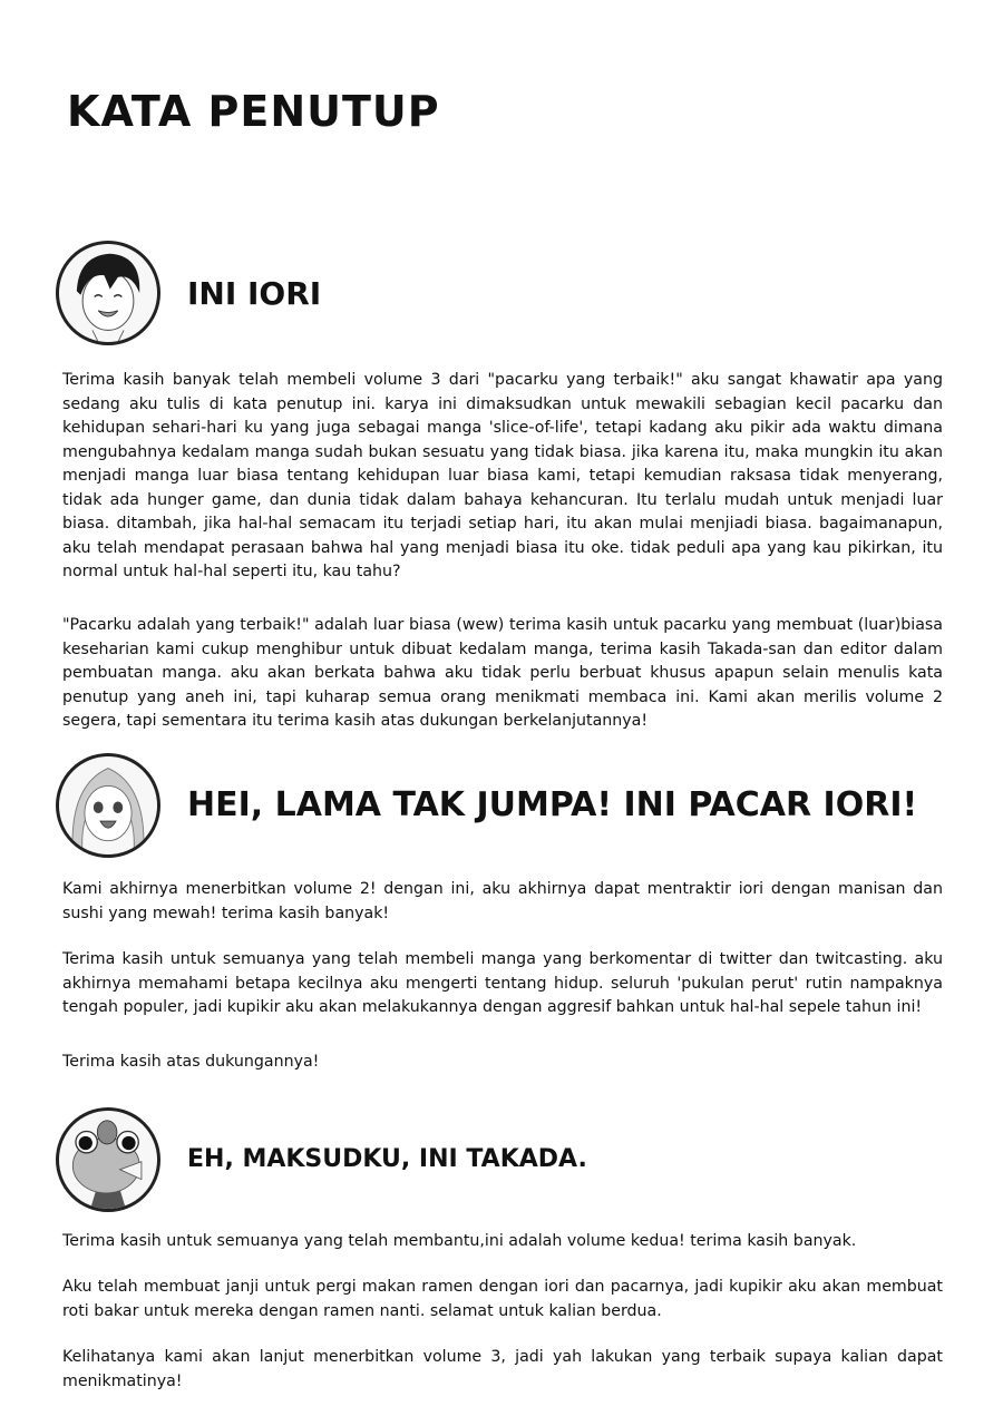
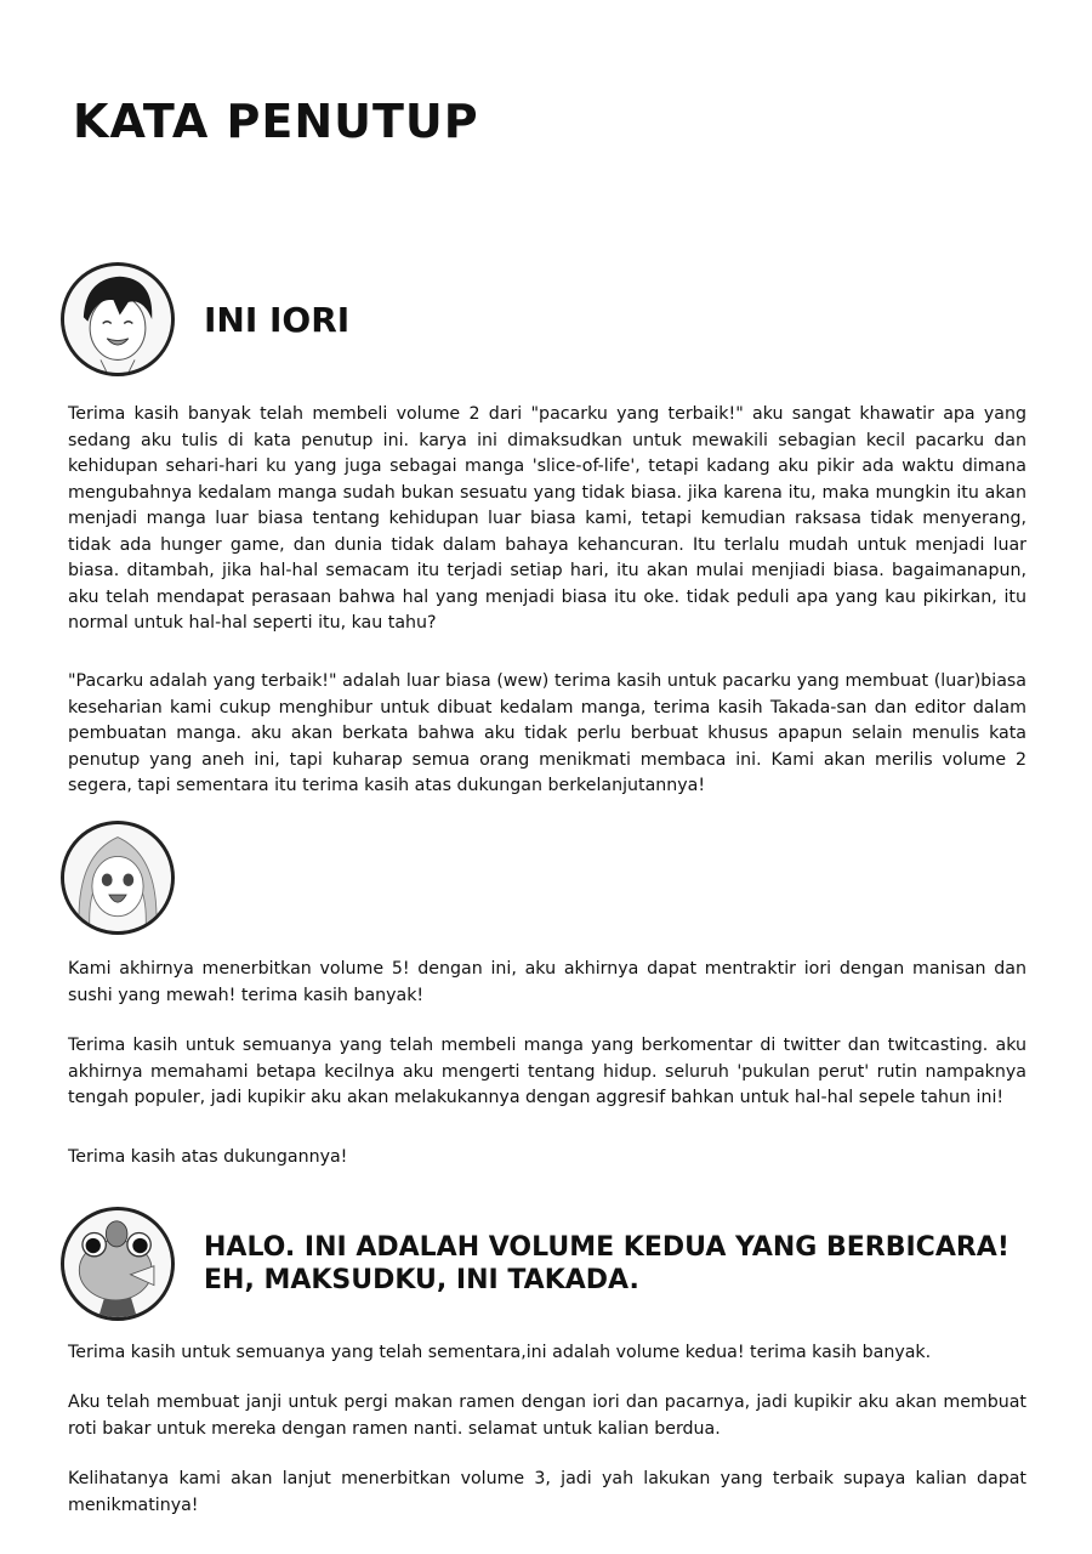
  KATA PENUTUP
  INI IORI
- Terima kasih banyak telah membeli volume 3 dari "pacarku yang terbaik!" aku sangat khawatir apa yang sedang aku tulis di kata penutup ini. karya ini dimaksudkan untuk mewakili sebagian kecil pacarku dan kehidupan sehari-hari ku yang juga sebagai manga 'slice-of-life', tetapi kadang aku pikir ada waktu dimana mengubahnya kedalam manga sudah bukan sesuatu yang tidak biasa. jika karena itu, maka mungkin itu akan menjadi manga luar biasa tentang kehidupan luar biasa kami, tetapi kemudian raksasa tidak menyerang, tidak ada hunger game, dan dunia tidak dalam bahaya kehancuran. Itu terlalu mudah untuk menjadi luar biasa. ditambah, jika hal-hal semacam itu terjadi setiap hari, itu akan mulai menjiadi biasa. bagaimanapun, aku telah mendapat perasaan bahwa hal yang menjadi biasa itu oke. tidak peduli apa yang kau pikirkan, itu normal untuk hal-hal seperti itu, kau tahu?
+ Terima kasih banyak telah membeli volume 2 dari "pacarku yang terbaik!" aku sangat khawatir apa yang sedang aku tulis di kata penutup ini. karya ini dimaksudkan untuk mewakili sebagian kecil pacarku dan kehidupan sehari-hari ku yang juga sebagai manga 'slice-of-life', tetapi kadang aku pikir ada waktu dimana mengubahnya kedalam manga sudah bukan sesuatu yang tidak biasa. jika karena itu, maka mungkin itu akan menjadi manga luar biasa tentang kehidupan luar biasa kami, tetapi kemudian raksasa tidak menyerang, tidak ada hunger game, dan dunia tidak dalam bahaya kehancuran. Itu terlalu mudah untuk menjadi luar biasa. ditambah, jika hal-hal semacam itu terjadi setiap hari, itu akan mulai menjiadi biasa. bagaimanapun, aku telah mendapat perasaan bahwa hal yang menjadi biasa itu oke. tidak peduli apa yang kau pikirkan, itu normal untuk hal-hal seperti itu, kau tahu?
  "Pacarku adalah yang terbaik!" adalah luar biasa (wew) terima kasih untuk pacarku yang membuat (luar)biasa keseharian kami cukup menghibur untuk dibuat kedalam manga, terima kasih Takada-san dan editor dalam pembuatan manga. aku akan berkata bahwa aku tidak perlu berbuat khusus apapun selain menulis kata penutup yang aneh ini, tapi kuharap semua orang menikmati membaca ini. Kami akan merilis volume 2 segera, tapi sementara itu terima kasih atas dukungan berkelanjutannya!
- HEI, LAMA TAK JUMPA! INI PACAR IORI!
- Kami akhirnya menerbitkan volume 2! dengan ini, aku akhirnya dapat mentraktir iori dengan manisan dan sushi yang mewah! terima kasih banyak!
+ Kami akhirnya menerbitkan volume 5! dengan ini, aku akhirnya dapat mentraktir iori dengan manisan dan sushi yang mewah! terima kasih banyak!
  Terima kasih untuk semuanya yang telah membeli manga yang berkomentar di twitter dan twitcasting. aku akhirnya memahami betapa kecilnya aku mengerti tentang hidup. seluruh 'pukulan perut' rutin nampaknya tengah populer, jadi kupikir aku akan melakukannya dengan aggresif bahkan untuk hal-hal sepele tahun ini!
  Terima kasih atas dukungannya!
+ HALO. INI ADALAH VOLUME KEDUA YANG BERBICARA!
  EH, MAKSUDKU, INI TAKADA.
- Terima kasih untuk semuanya yang telah membantu,ini adalah volume kedua! terima kasih banyak.
+ Terima kasih untuk semuanya yang telah sementara,ini adalah volume kedua! terima kasih banyak.
  Aku telah membuat janji untuk pergi makan ramen dengan iori dan pacarnya, jadi kupikir aku akan membuat roti bakar untuk mereka dengan ramen nanti. selamat untuk kalian berdua.
  Kelihatanya kami akan lanjut menerbitkan volume 3, jadi yah lakukan yang terbaik supaya kalian dapat menikmatinya!
